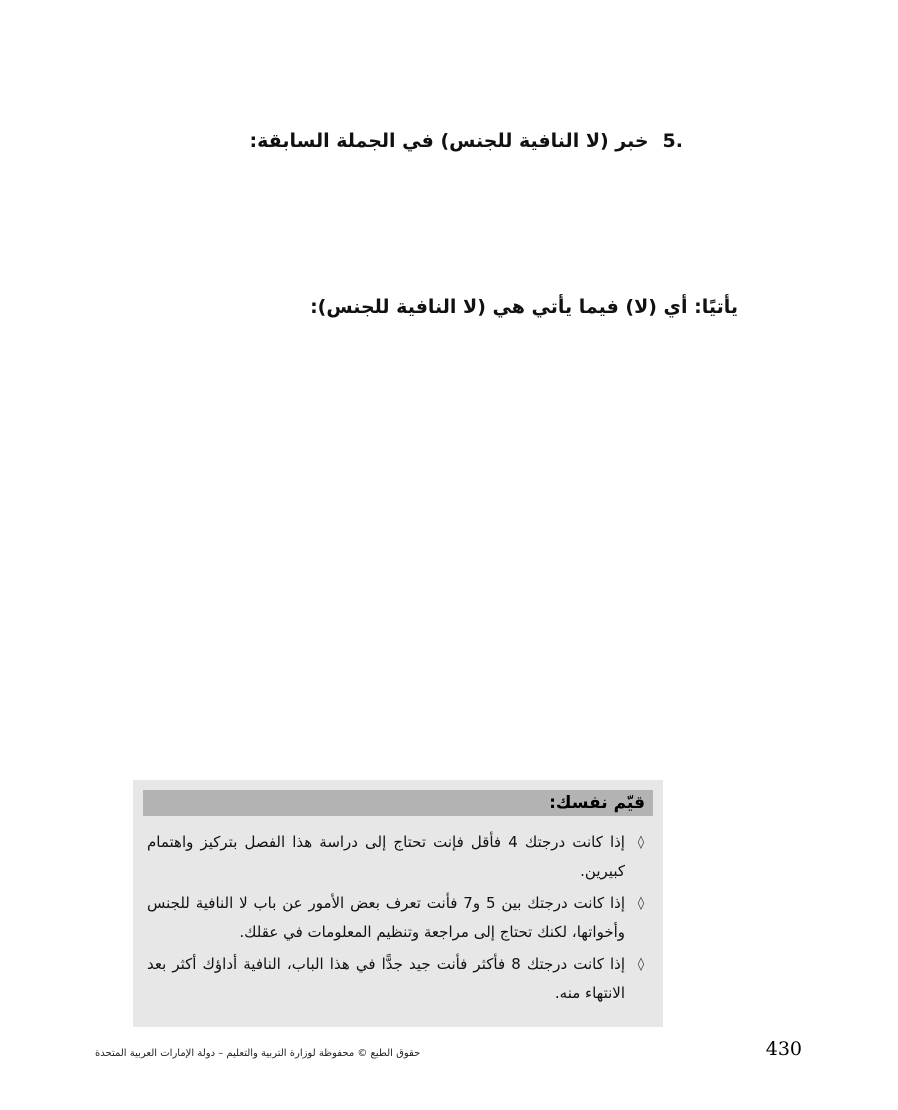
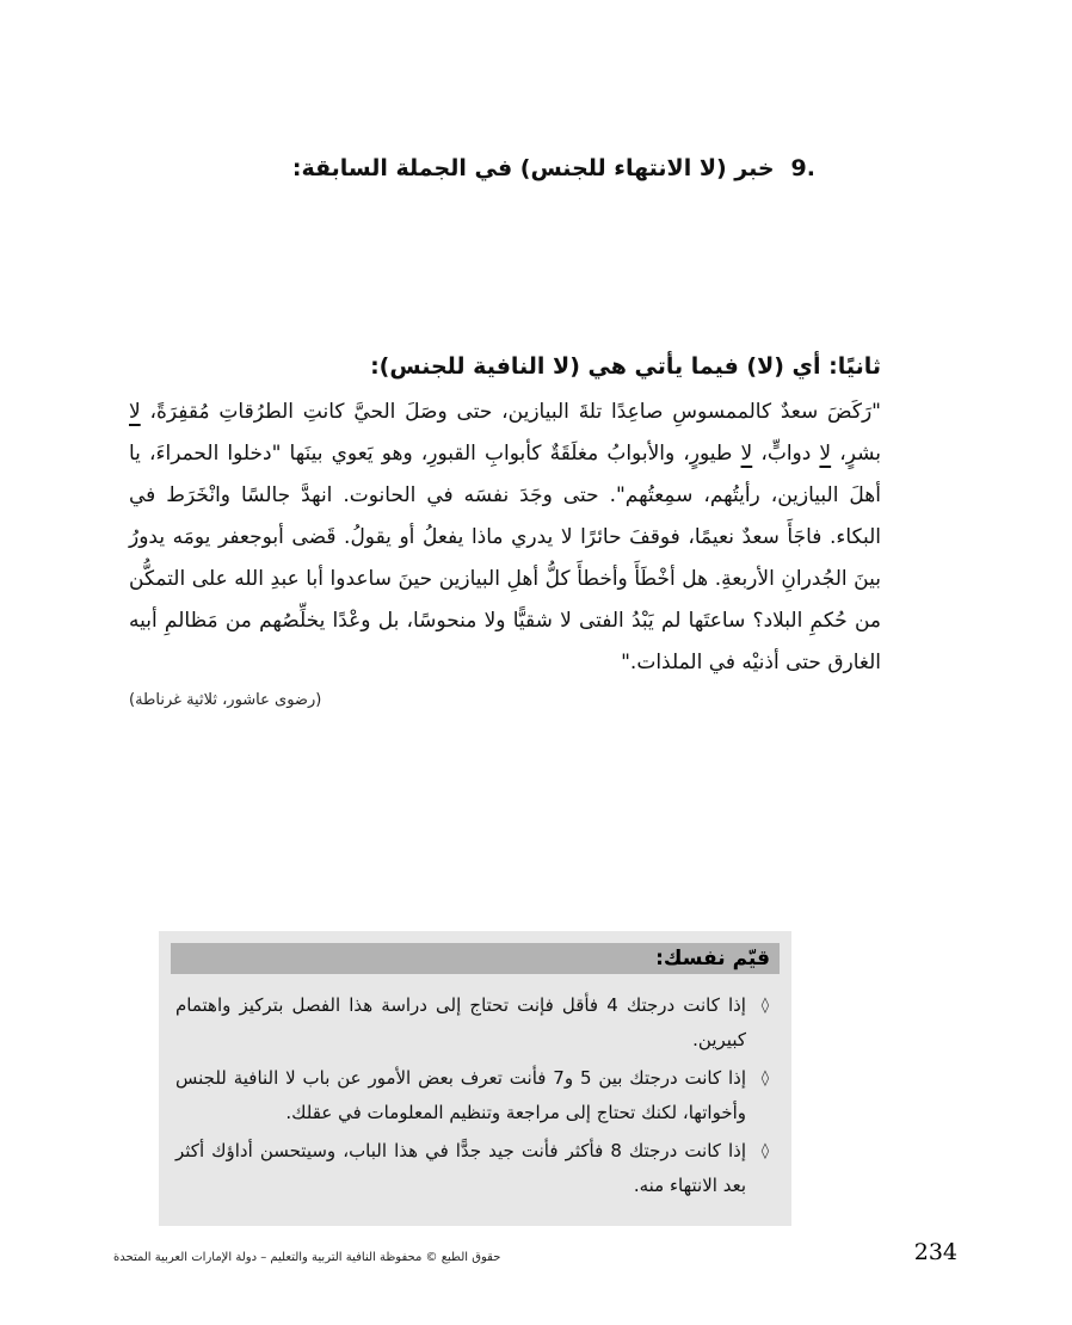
- 5.
+ 9.
- خبر (لا النافية للجنس) في الجملة السابقة:
+ خبر (لا الانتهاء للجنس) في الجملة السابقة:
- يأتيًا: أي (لا) فيما يأتي هي (لا النافية للجنس):
+ ثانيًا: أي (لا) فيما يأتي هي (لا النافية للجنس):
+ "رَكَضَ سعدٌ كالممسوسِ صاعِدًا تلةَ البيازين، حتى وصَلَ الحيَّ كانتِ الطرُقاتِ مُقفِرَةً، لا بشرٍ، لا دوابٍّ، لا طيورٍ، والأبوابُ مغلَقَةٌ كأبوابِ القبورِ، وهو يَعوي بينَها "دخلوا الحمراءَ، يا أهلَ البيازين، رأيتُهم، سمِعتُهم". حتى وجَدَ نفسَه في الحانوت. انهدَّ جالسًا وانْخَرَط في البكاء. فاجَأَ سعدٌ نعيمًا، فوقفَ حائرًا لا يدري ماذا يفعلُ أو يقولُ. قَضى أبوجعفر يومَه يدورُ بينَ الجُدرانِ الأربعةِ. هل أخْطَأَ وأخطأَ كلُّ أهلِ البيازين حينَ ساعدوا أبا عبدِ الله على التمكُّن من حُكمِ البلاد؟ ساعتَها لم يَبْدُ الفتى لا شقيًّا ولا منحوسًا، بل وعْدًا يخلِّصُهم من مَظالمِ أبيه الغارق حتى أذنيْه في الملذات."
+ (رضوى عاشور، ثلاثية غرناطة)
  قيّم نفسك:
  ◊
  إذا كانت درجتك 4 فأقل فإنت تحتاج إلى دراسة هذا الفصل بتركيز واهتمام كبيرين.
  ◊
  إذا كانت درجتك بين 5 و7 فأنت تعرف بعض الأمور عن باب لا النافية للجنس وأخواتها، لكنك تحتاج إلى مراجعة وتنظيم المعلومات في عقلك.
  ◊
- إذا كانت درجتك 8 فأكثر فأنت جيد جدًّا في هذا الباب، النافية أداؤك أكثر بعد الانتهاء منه.
+ إذا كانت درجتك 8 فأكثر فأنت جيد جدًّا في هذا الباب، وسيتحسن أداؤك أكثر بعد الانتهاء منه.
- حقوق الطبع © محفوظة لوزارة التربية والتعليم – دولة الإمارات العربية المتحدة
+ حقوق الطبع © محفوظة النافية التربية والتعليم – دولة الإمارات العربية المتحدة
- 430
+ 234
